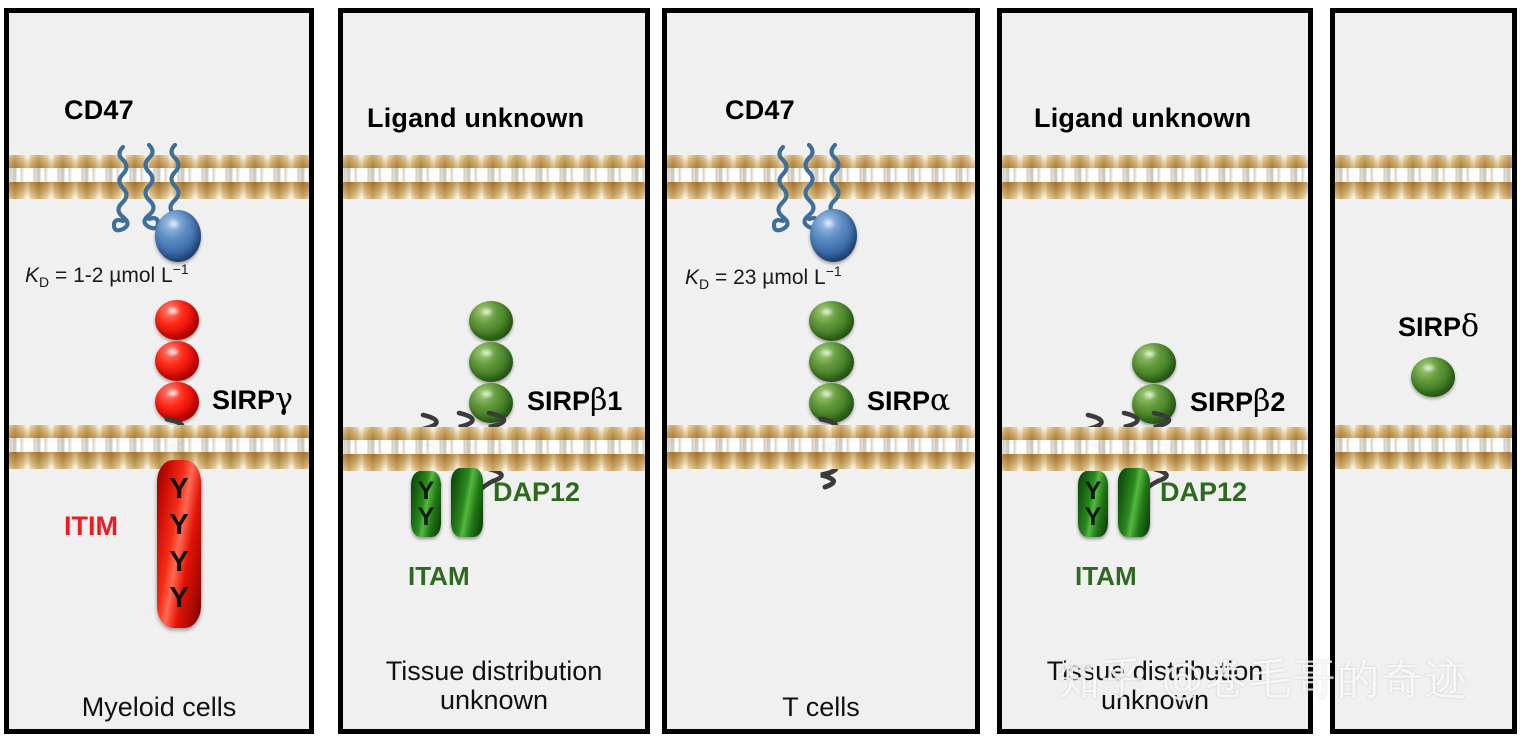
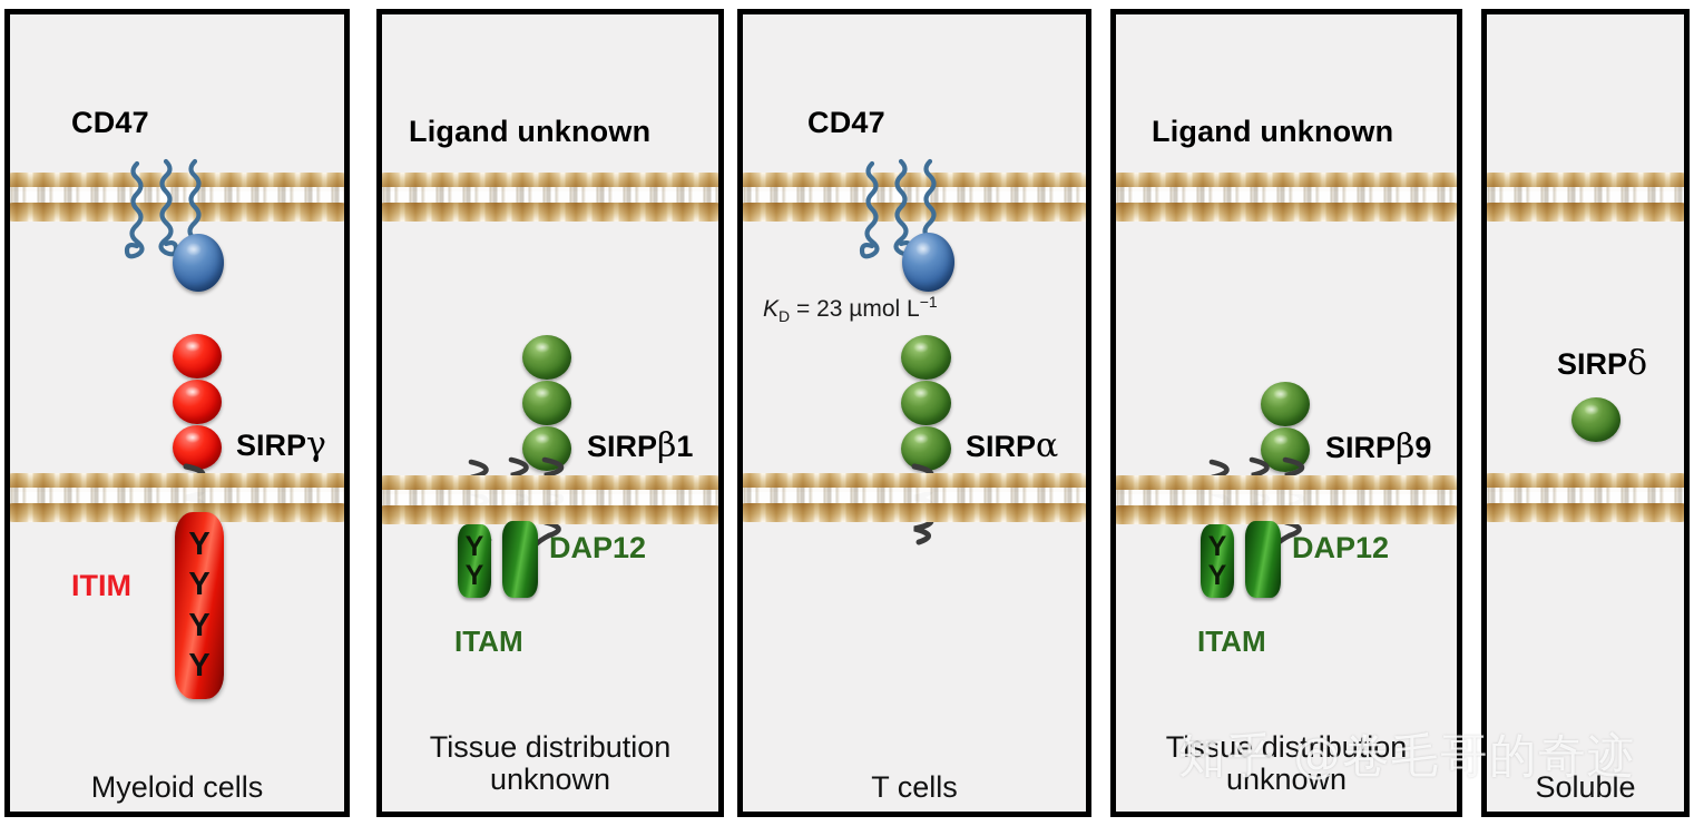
  CD47
- KD = 1-2 µmol L−1
  SIRPγ
  Y
  Y
  Y
  Y
  ITIM
  Myeloid cells
  Ligand unknown
  SIRPβ1
  Y
  Y
  DAP12
  ITAM
  Tissue distribution
  unknown
  CD47
  KD = 23 µmol L−1
  SIRPα
  T cells
  Ligand unknown
- SIRPβ2
+ SIRPβ9
  Y
  Y
  DAP12
  ITAM
  Tissue distribution
  unknown
  SIRPδ
+ Soluble
  知乎 @卷毛哥的奇迹
